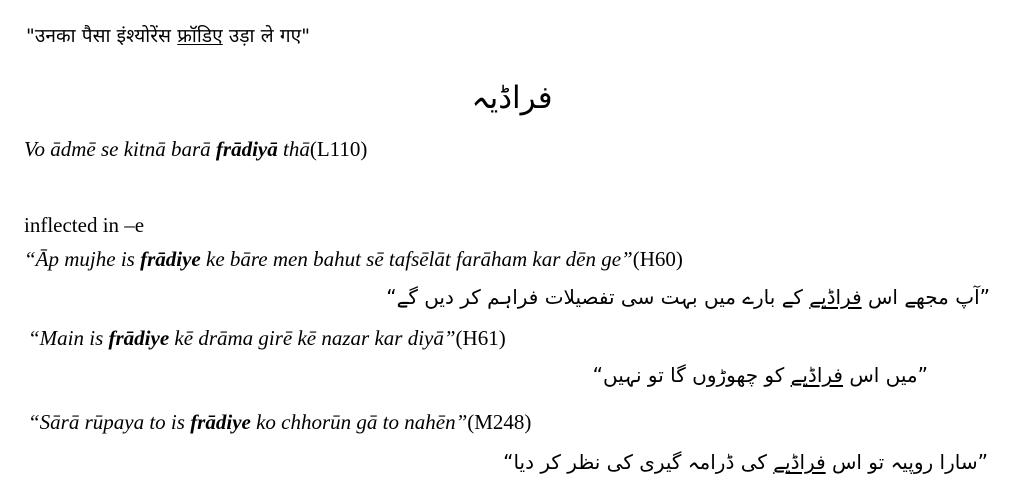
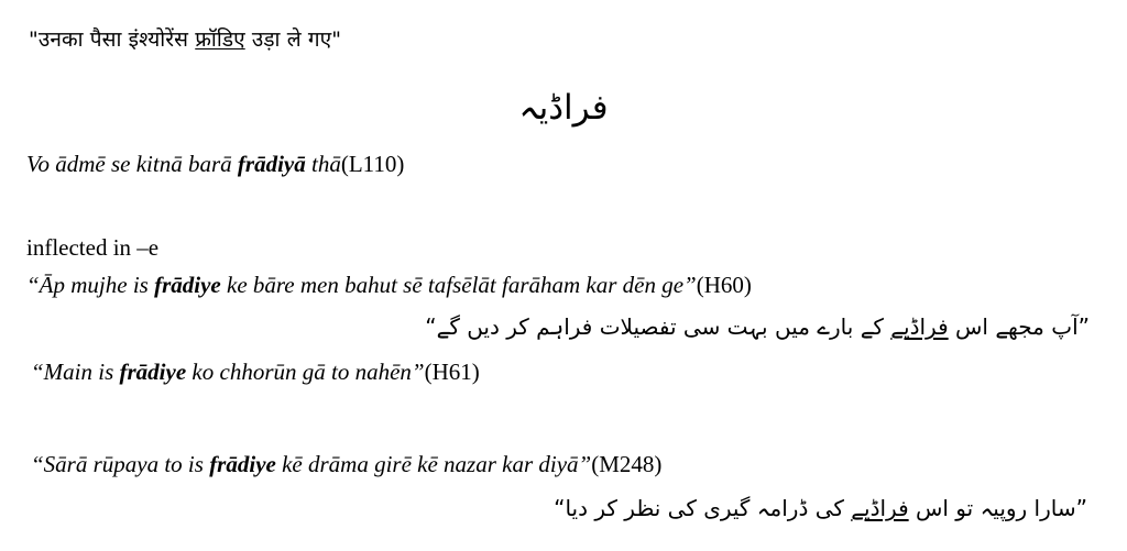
  "उनका पैसा इंश्योरेंस फ्रॉडिए उड़ा ले गए"
  فراڈیہ
  Vo ādmē se kitnā barā frādiyā thā(L110)
  inflected in –e
  “Āp mujhe is frādiye ke bāre men bahut sē tafsēlāt farāham kar dēn ge”(H60)
  ”آپ مجھے اس فراڈیے کے بارے میں بہت سی تفصیلات فراہم کر دیں گے“
- “Main is frādiye kē drāma girē kē nazar kar diyā”(H61)
+ “Main is frādiye ko chhorūn gā to nahēn”(H61)
- ”میں اس فراڈیے کو چھوڑوں گا تو نہیں“
- “Sārā rūpaya to is frādiye ko chhorūn gā to nahēn”(M248)
+ “Sārā rūpaya to is frādiye kē drāma girē kē nazar kar diyā”(M248)
  ”سارا روپیہ تو اس فراڈیے کی ڈرامہ گیری کی نظر کر دیا“
